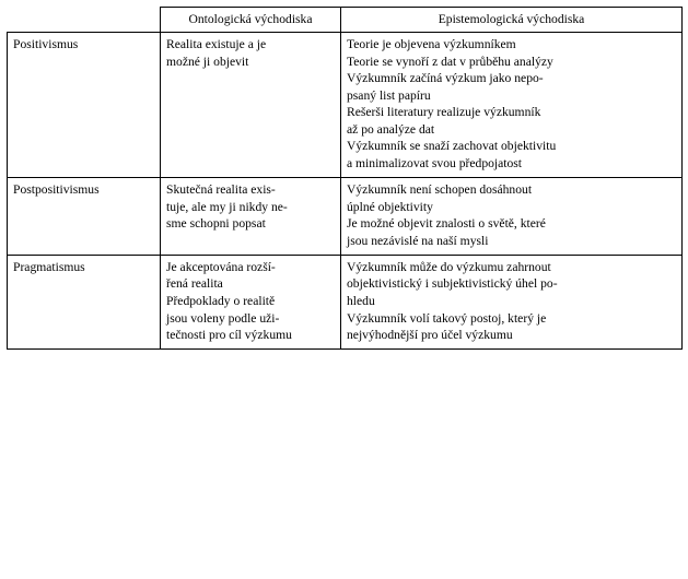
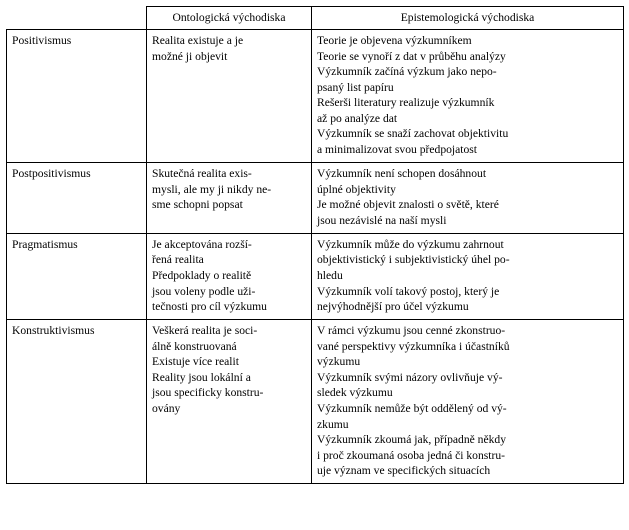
  	Ontologická východiska	Epistemologická východiska
  Positivismus	Realita existuje a je možné ji objevit	Teorie je objevena výzkumníkem Teorie se vynoří z dat v průběhu analýzy Výzkumník začíná výzkum jako nepo- psaný list papíru Rešerši literatury realizuje výzkumník až po analýze dat Výzkumník se snaží zachovat objektivitu a minimalizovat svou předpojatost
- Postpositivismus	Skutečná realita exis- tuje, ale my ji nikdy ne- sme schopni popsat	Výzkumník není schopen dosáhnout úplné objektivity Je možné objevit znalosti o světě, které jsou nezávislé na naší mysli
+ Postpositivismus	Skutečná realita exis- mysli, ale my ji nikdy ne- sme schopni popsat	Výzkumník není schopen dosáhnout úplné objektivity Je možné objevit znalosti o světě, které jsou nezávislé na naší mysli
  Pragmatismus	Je akceptována rozší- řená realita Předpoklady o realitě jsou voleny podle uži- tečnosti pro cíl výzkumu	Výzkumník může do výzkumu zahrnout objektivistický i subjektivistický úhel po- hledu Výzkumník volí takový postoj, který je nejvýhodnější pro účel výzkumu
+ Konstruktivismus	Veškerá realita je soci- álně konstruovaná Existuje více realit Reality jsou lokální a jsou specificky konstru- ovány	V rámci výzkumu jsou cenné zkonstruo- vané perspektivy výzkumníka i účastníků výzkumu Výzkumník svými názory ovlivňuje vý- sledek výzkumu Výzkumník nemůže být oddělený od vý- zkumu Výzkumník zkoumá jak, případně někdy i proč zkoumaná osoba jedná či konstru- uje význam ve specifických situacích
